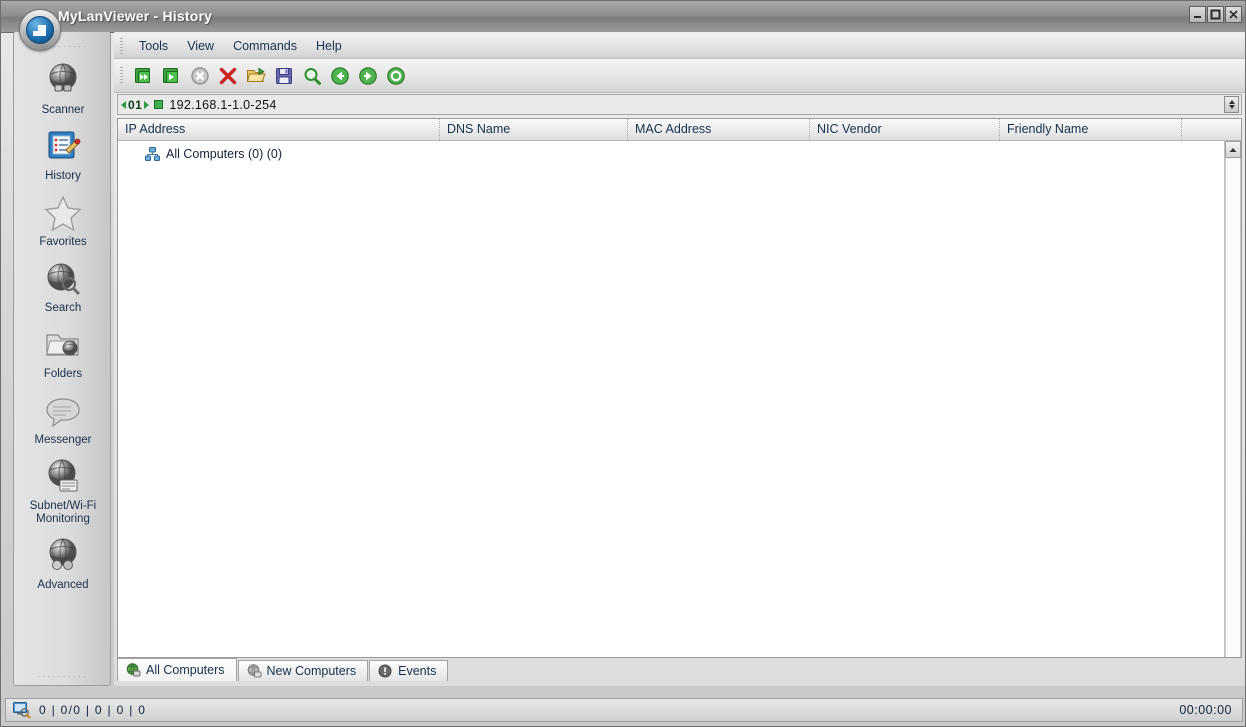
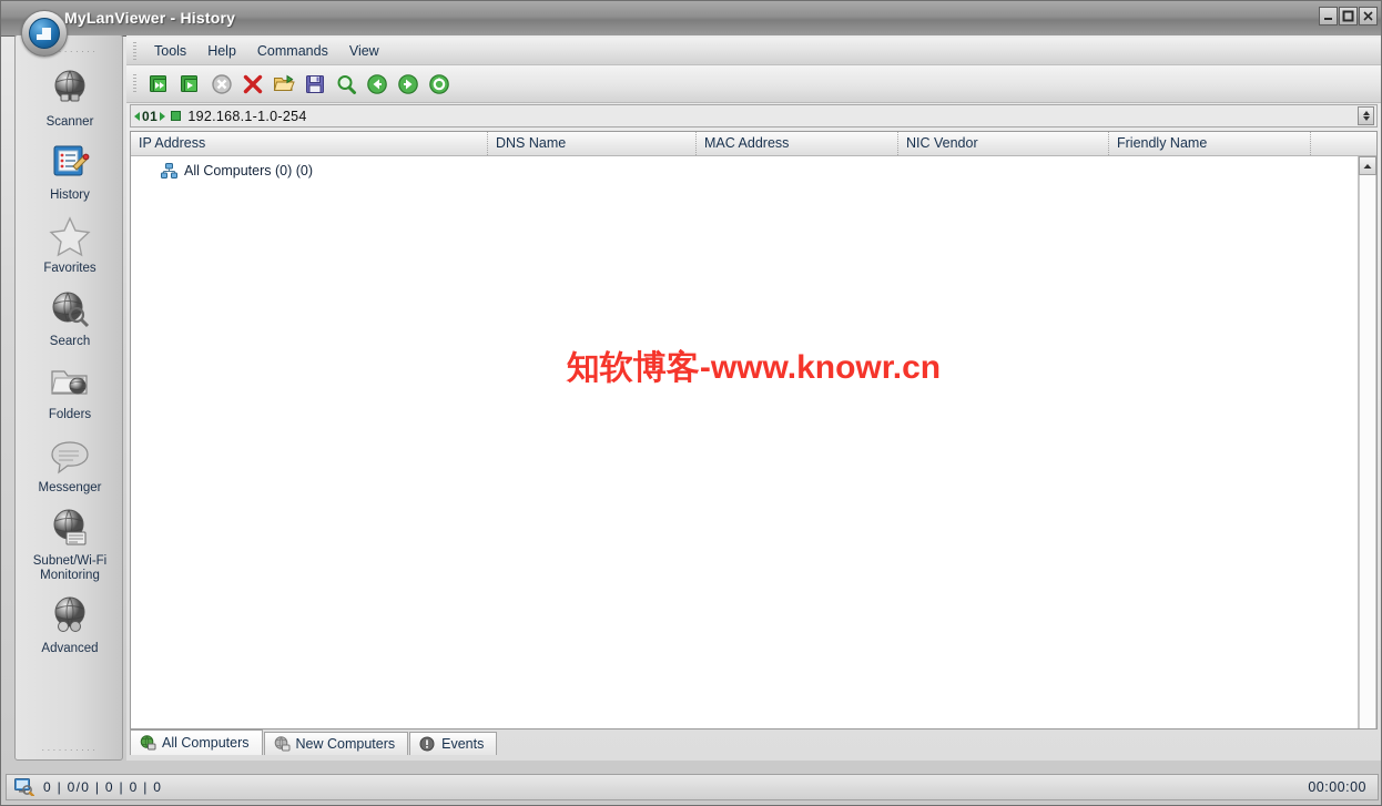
  MyLanViewer - History
  Scanner
  History
  Favorites
  Search
  Folders
  Messenger
  Subnet/Wi-Fi
  Monitoring
  Advanced
  ..........
  Tools
- View
+ Help
  Commands
- Help
+ View
  01
  192.168.1-1.0-254
  IP Address
  DNS Name
  MAC Address
  NIC Vendor
  Friendly Name
  All Computers (0) (0)
+ 知软博客-www.knowr.cn
  All Computers
  New Computers
  Events
  0 | 0/0 | 0 | 0 | 0
  00:00:00
